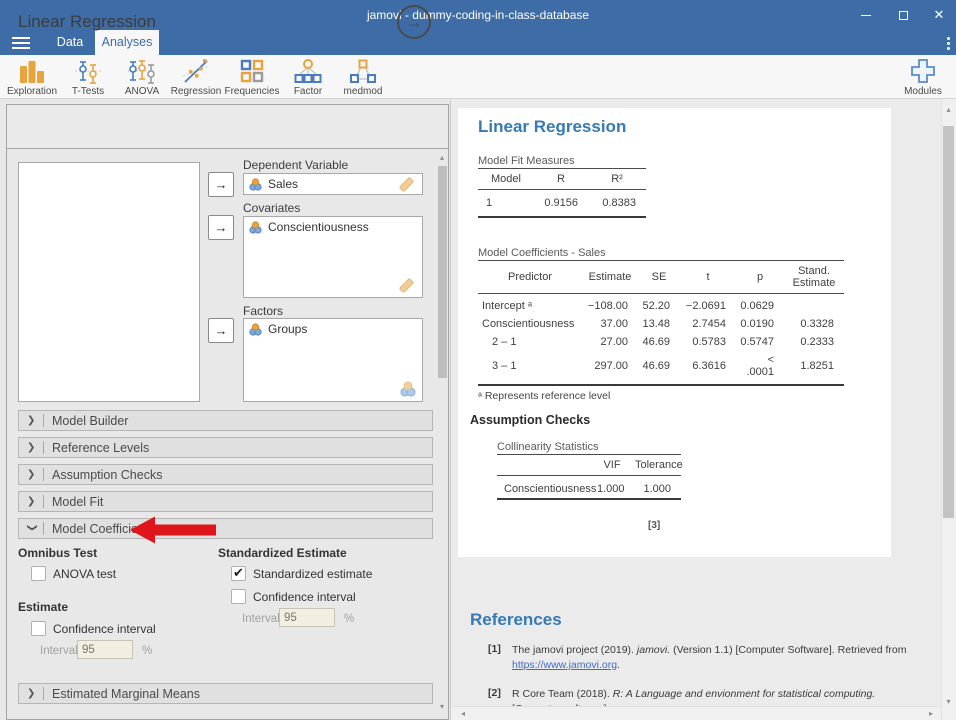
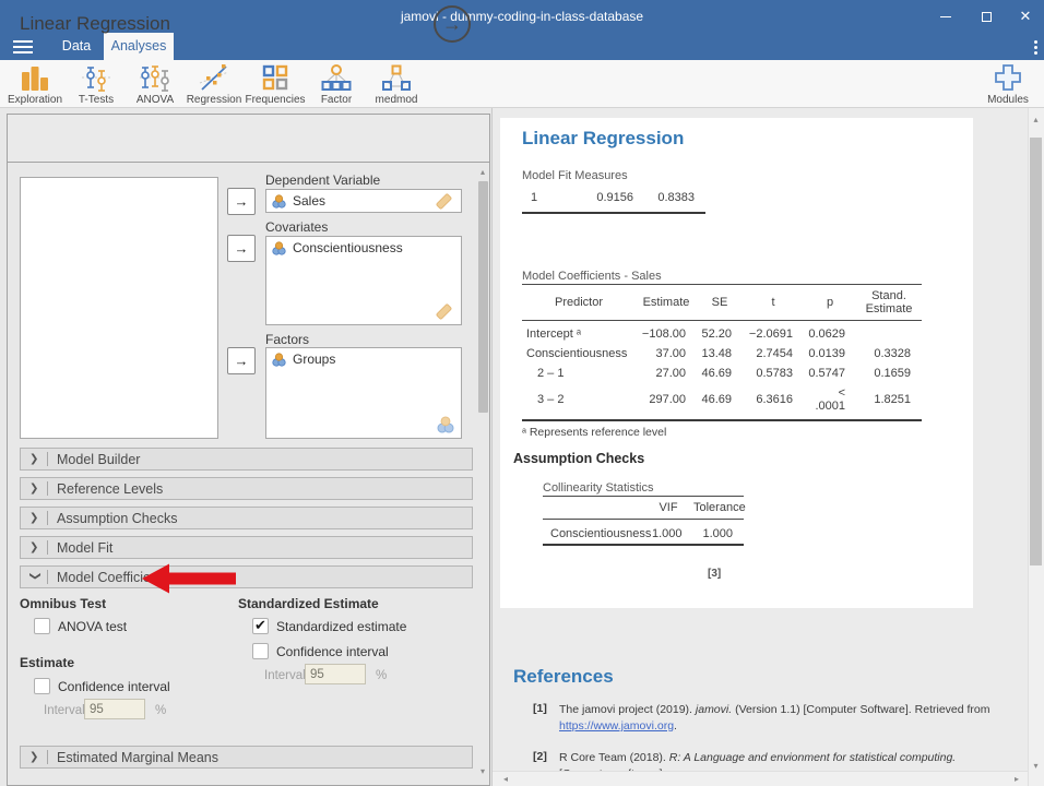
  jamovi - dummy-coding-in-class-database
  ✕
  Data
  Analyses
  Exploration
  T-Tests
  ANOVA
  Regression
  Frequencies
  Factor
  medmod
  Modules
  Linear Regression
  →
  →
  →
  →
  Dependent Variable
  Sales
  Covariates
  Conscientiousness
  Factors
  Groups
  Model Builder
  Reference Levels
  Assumption Checks
  Model Fit
  Model Coeffici
  Omnibus Test
  ANOVA test
  Estimate
  Confidence interval
  Interva
  95
  %
  Standardized Estimate
  Standardized estimate
  Confidence interval
  Interva
  95
  %
  Estimated Marginal Means
  ▴
  ▾
  Linear Regression
  Model Fit Measures
- Model	R	R²
  1	0.9156	0.8383
  Model Coefficients - Sales
  Predictor	Estimate	SE	t	p	Stand. Estimate
  Intercept ᵃ	−108.00	52.20	−2.0691	0.0629
- Conscientiousness	37.00	13.48	2.7454	0.0190	0.3328
+ Conscientiousness	37.00	13.48	2.7454	0.0139	0.3328
- 2 – 1	27.00	46.69	0.5783	0.5747	0.2333
+ 2 – 1	27.00	46.69	0.5783	0.5747	0.1659
- 3 – 1	297.00	46.69	6.3616	< .0001	1.8251
+ 3 – 2	297.00	46.69	6.3616	< .0001	1.8251
  ᵃ Represents reference level
  Assumption Checks
  Collinearity Statistics
  	VIF	Tolerance
  Conscientiousness	1.000	1.000
  [3]
  References
  [1]
  The jamovi project (2019). jamovi. (Version 1.1) [Computer Software]. Retrieved from
  https://www.jamovi.org.
  [2]
  R Core Team (2018). R: A Language and envionment for statistical computing.
  ▴
  ▾
  ◂
  ▸
